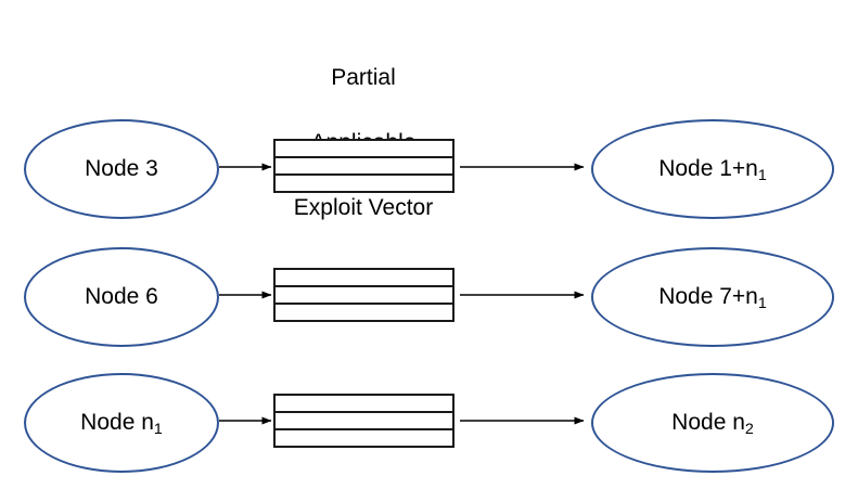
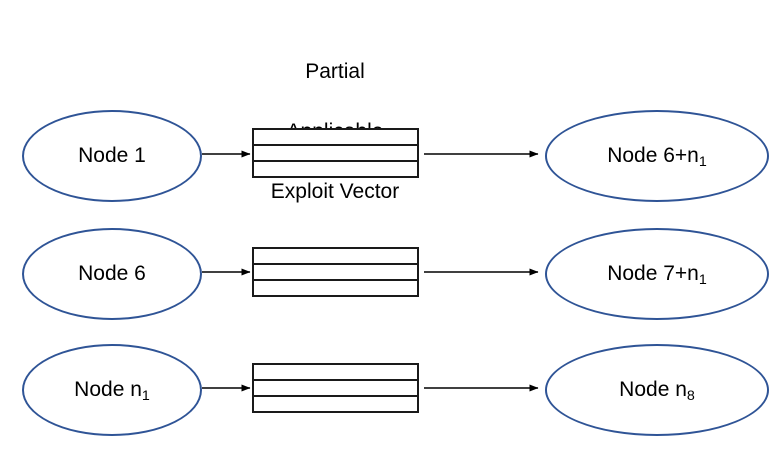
  Partial
  Exploit Vector
- Node 3
+ Node 1
- Node 1+n1
+ Node 6+n1
  Node 6
  Node 7+n1
  Node n1
- Node n2
+ Node n8
